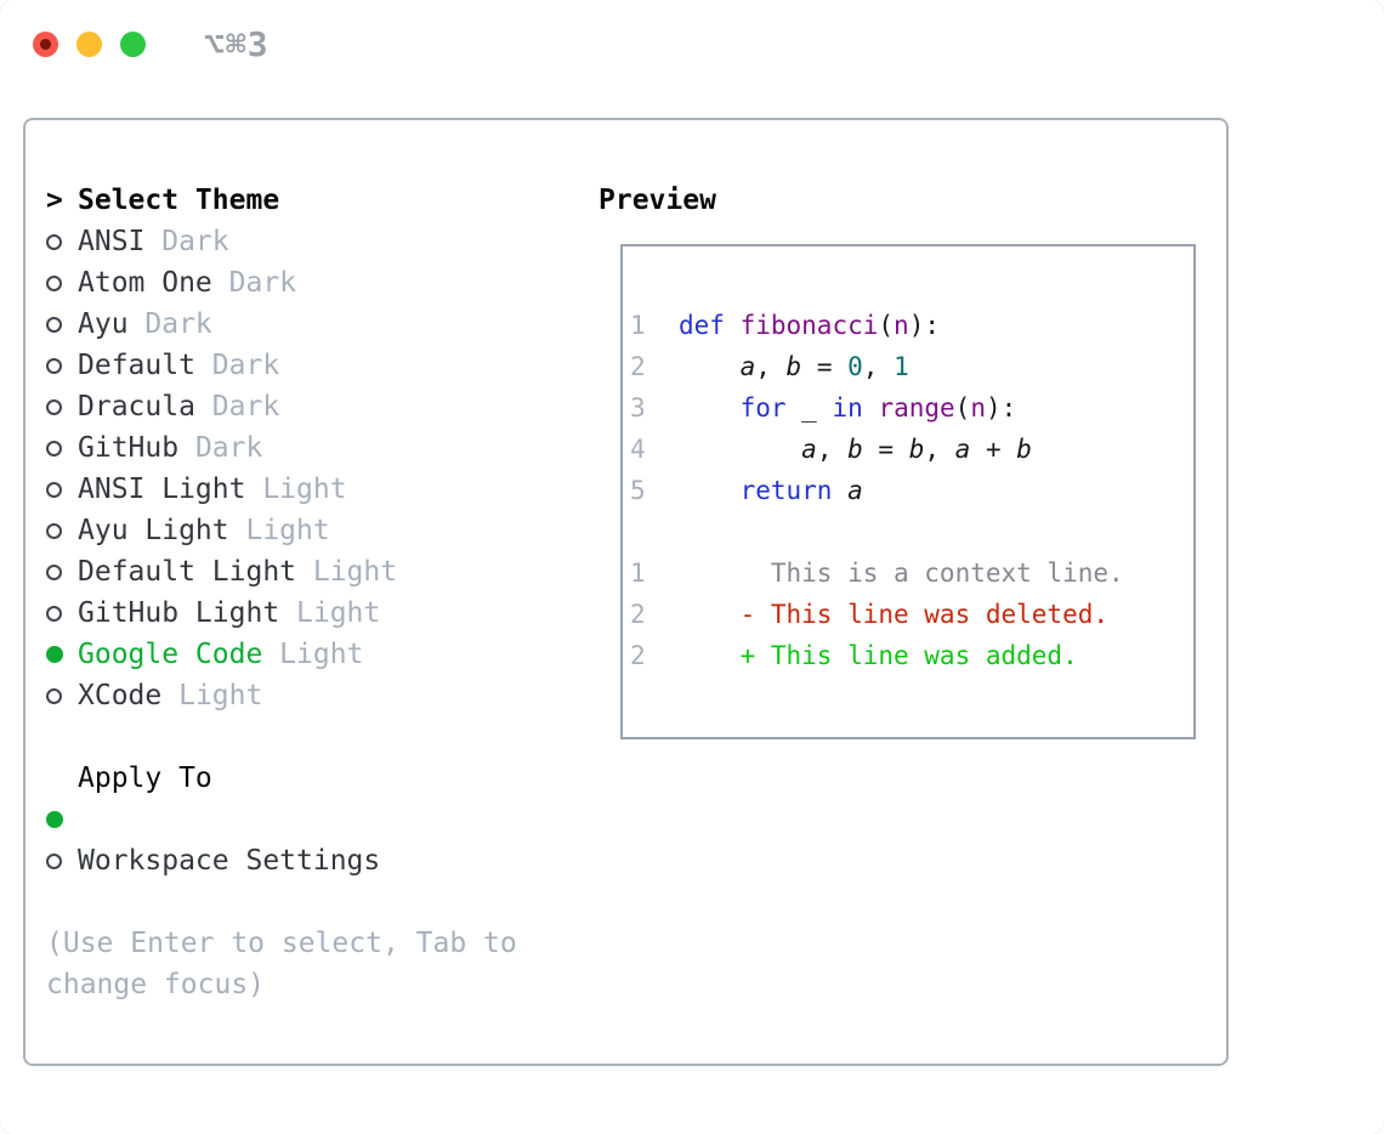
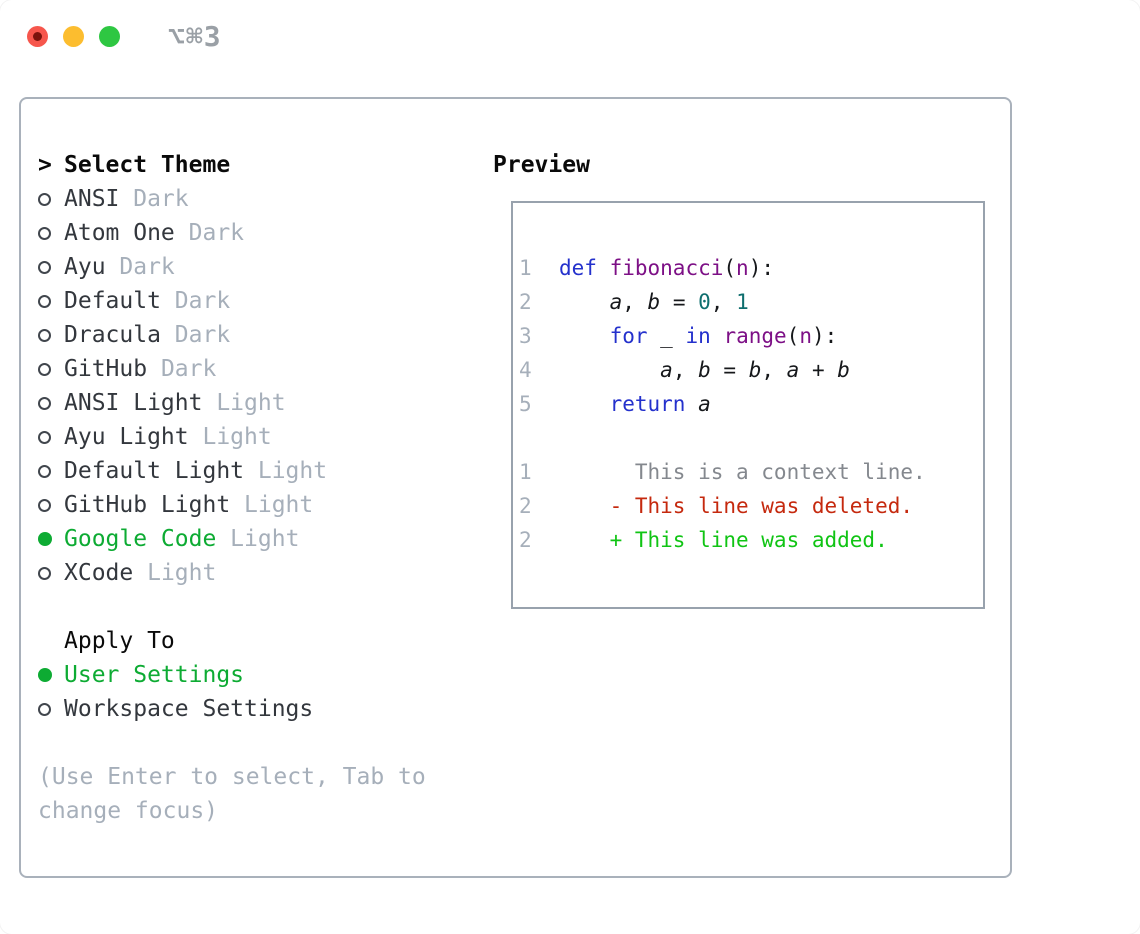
  ⌥⌘3
  >
  Select Theme
  ANSI
  Dark
  Atom One
  Dark
  Ayu
  Dark
  Default
  Dark
  Dracula
  Dark
  GitHub
  Dark
  ANSI Light
  Light
  Ayu Light
  Light
  Default Light
  Light
  GitHub Light
  Light
  Google Code
  Light
  XCode
  Light
  Apply To
+ User Settings
  Workspace Settings
  (Use Enter to select, Tab to
  change focus)
  Preview
  1
  def fibonacci(n):
  2
  a, b = 0, 1
  3
  for _ in range(n):
  4
  a, b = b, a + b
  5
  return a
  1
  This is a context line.
  2
  - This line was deleted.
  2
  + This line was added.
